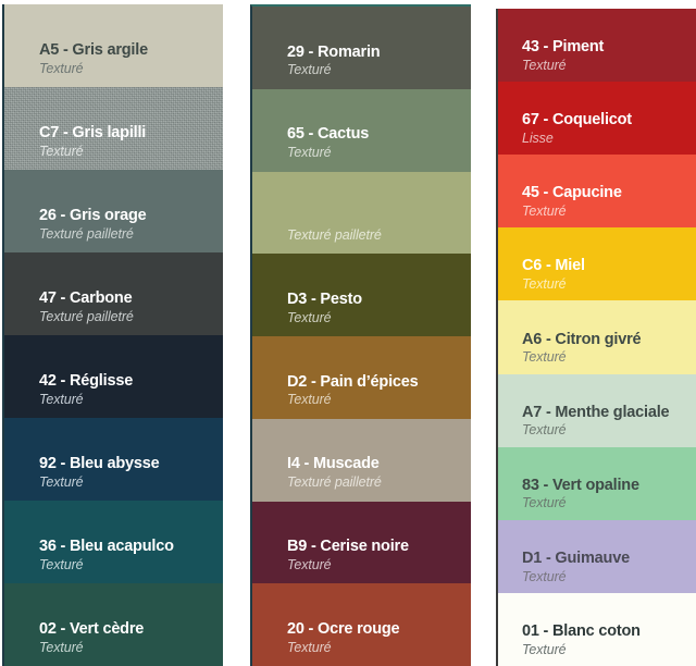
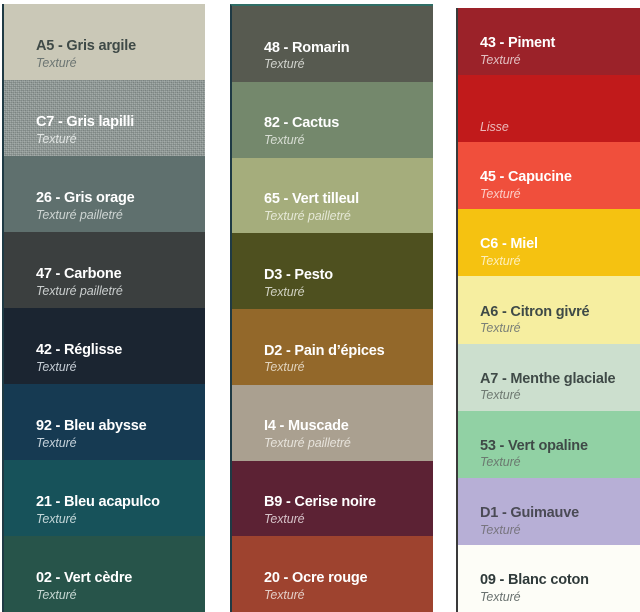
  A5 - Gris argile
  Texturé
  C7 - Gris lapilli
  Texturé
  26 - Gris orage
  Texturé pailletré
  47 - Carbone
  Texturé pailletré
  42 - Réglisse
  Texturé
  92 - Bleu abysse
  Texturé
- 36 - Bleu acapulco
+ 21 - Bleu acapulco
  Texturé
  02 - Vert cèdre
  Texturé
- 29 - Romarin
+ 48 - Romarin
  Texturé
- 65 - Cactus
+ 82 - Cactus
  Texturé
+ 65 - Vert tilleul
  Texturé pailletré
  D3 - Pesto
  Texturé
  D2 - Pain d’épices
  Texturé
  I4 - Muscade
  Texturé pailletré
  B9 - Cerise noire
  Texturé
  20 - Ocre rouge
  Texturé
  43 - Piment
  Texturé
- 67 - Coquelicot
  Lisse
  45 - Capucine
  Texturé
  C6 - Miel
  Texturé
  A6 - Citron givré
  Texturé
  A7 - Menthe glaciale
  Texturé
- 83 - Vert opaline
+ 53 - Vert opaline
  Texturé
  D1 - Guimauve
  Texturé
- 01 - Blanc coton
+ 09 - Blanc coton
  Texturé
